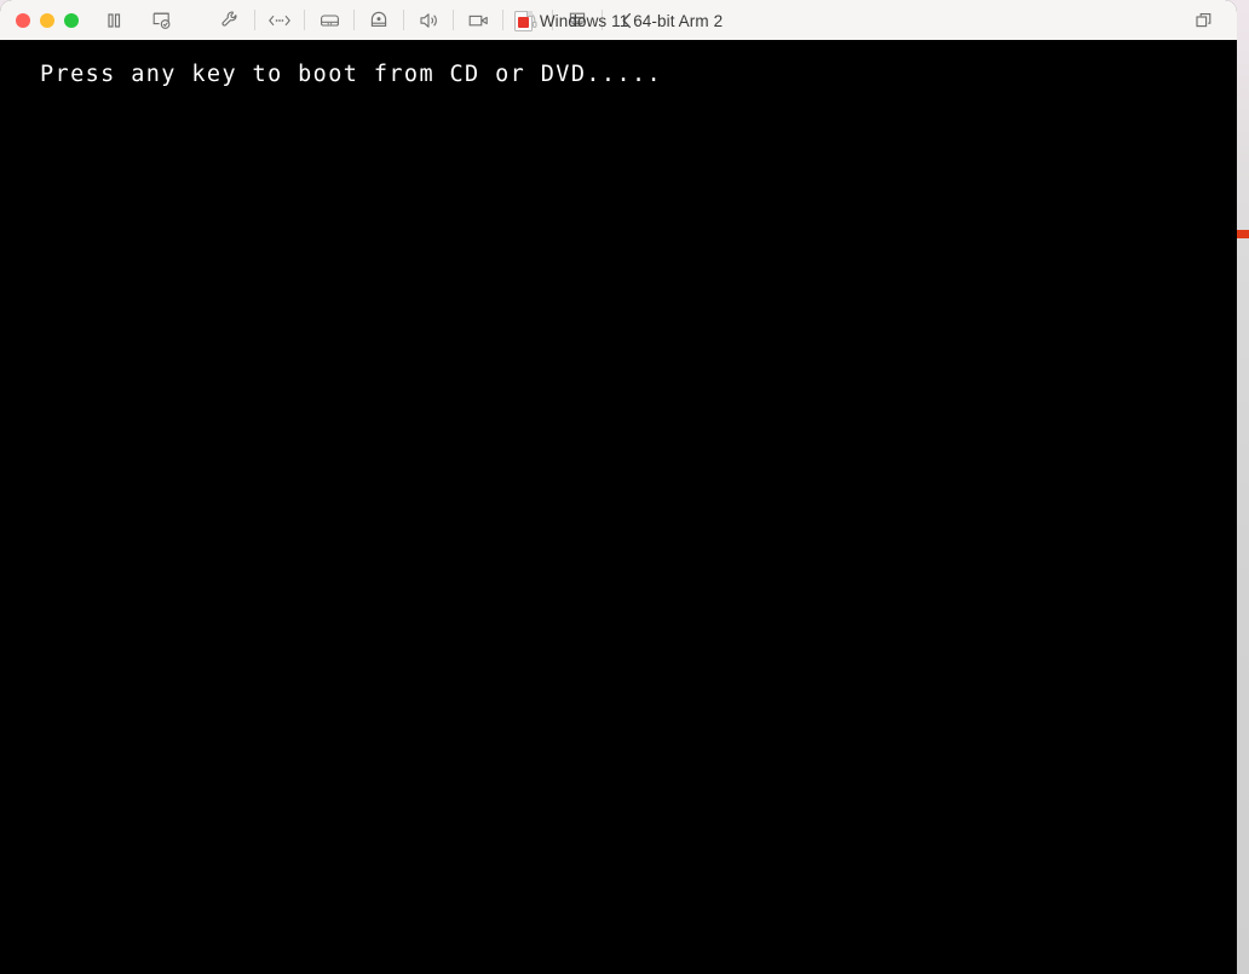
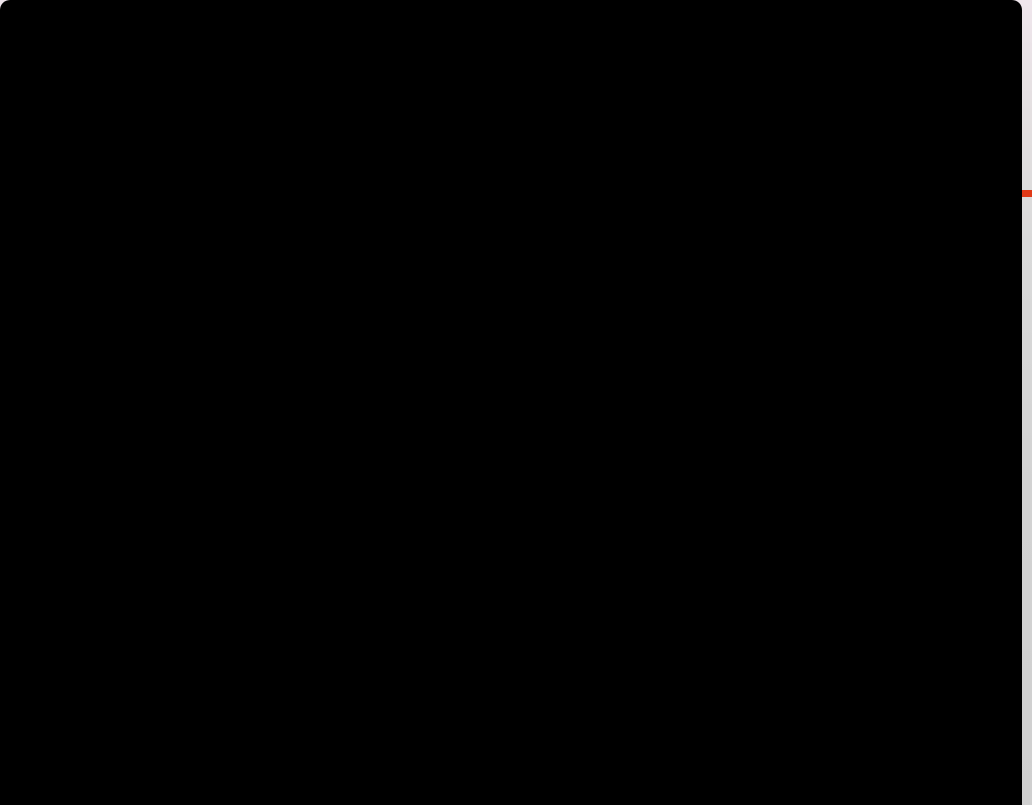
- Windows 11 64-bit Arm 2
- Press any key to boot from CD or DVD.....
